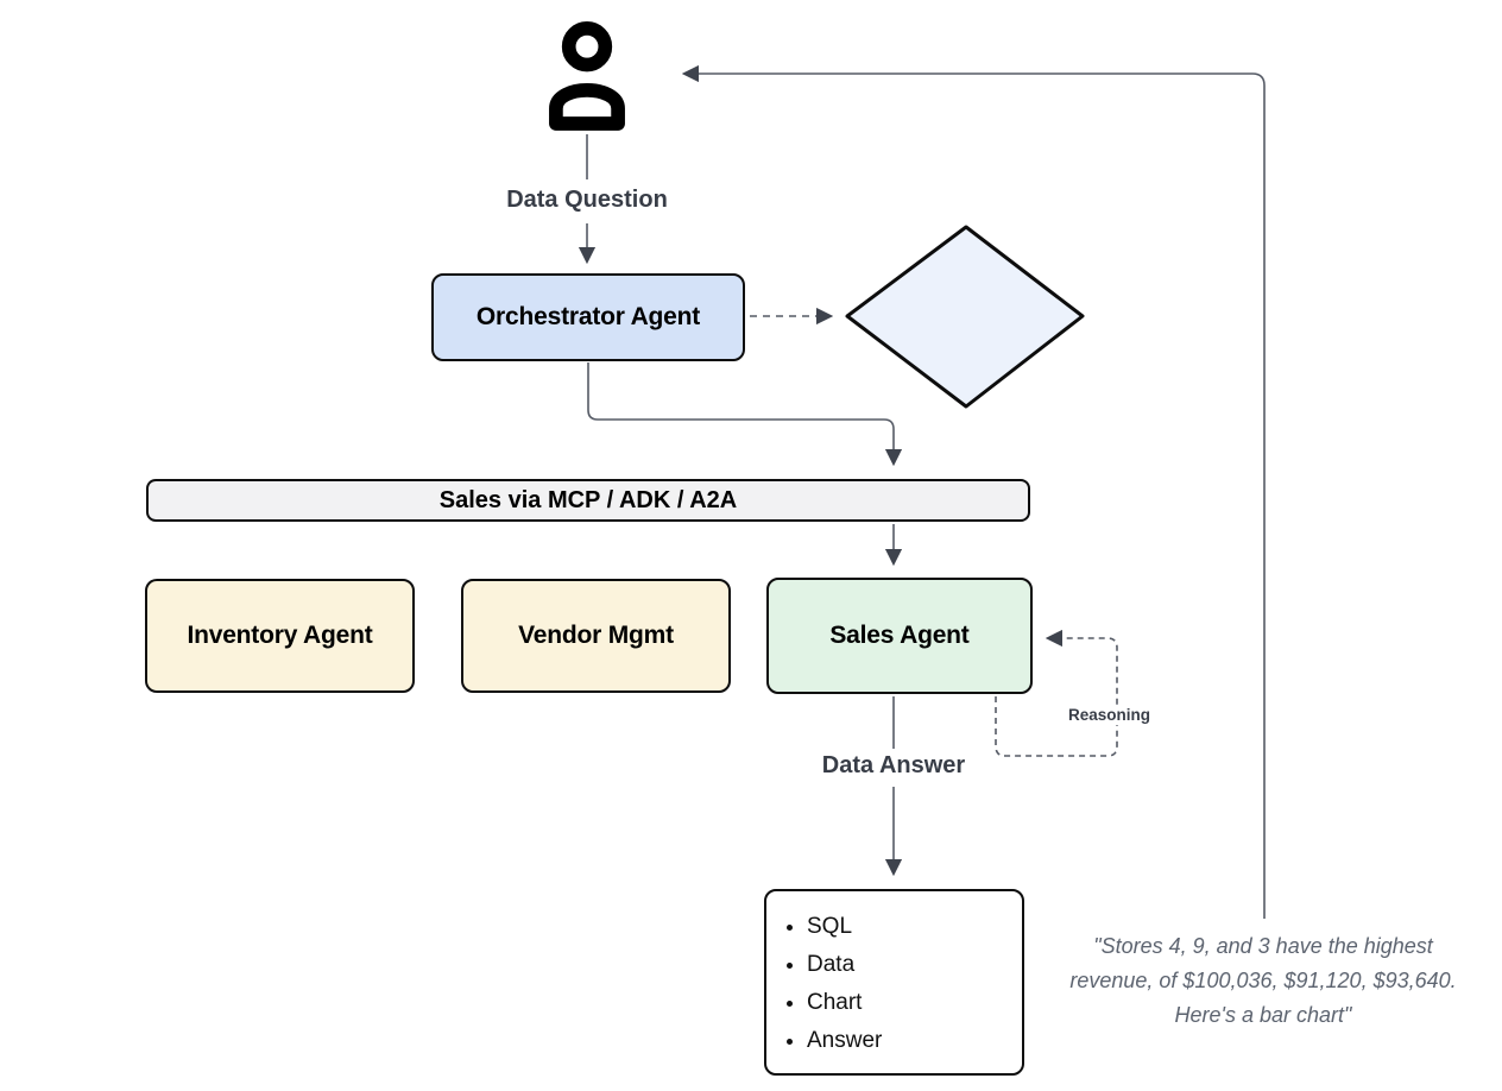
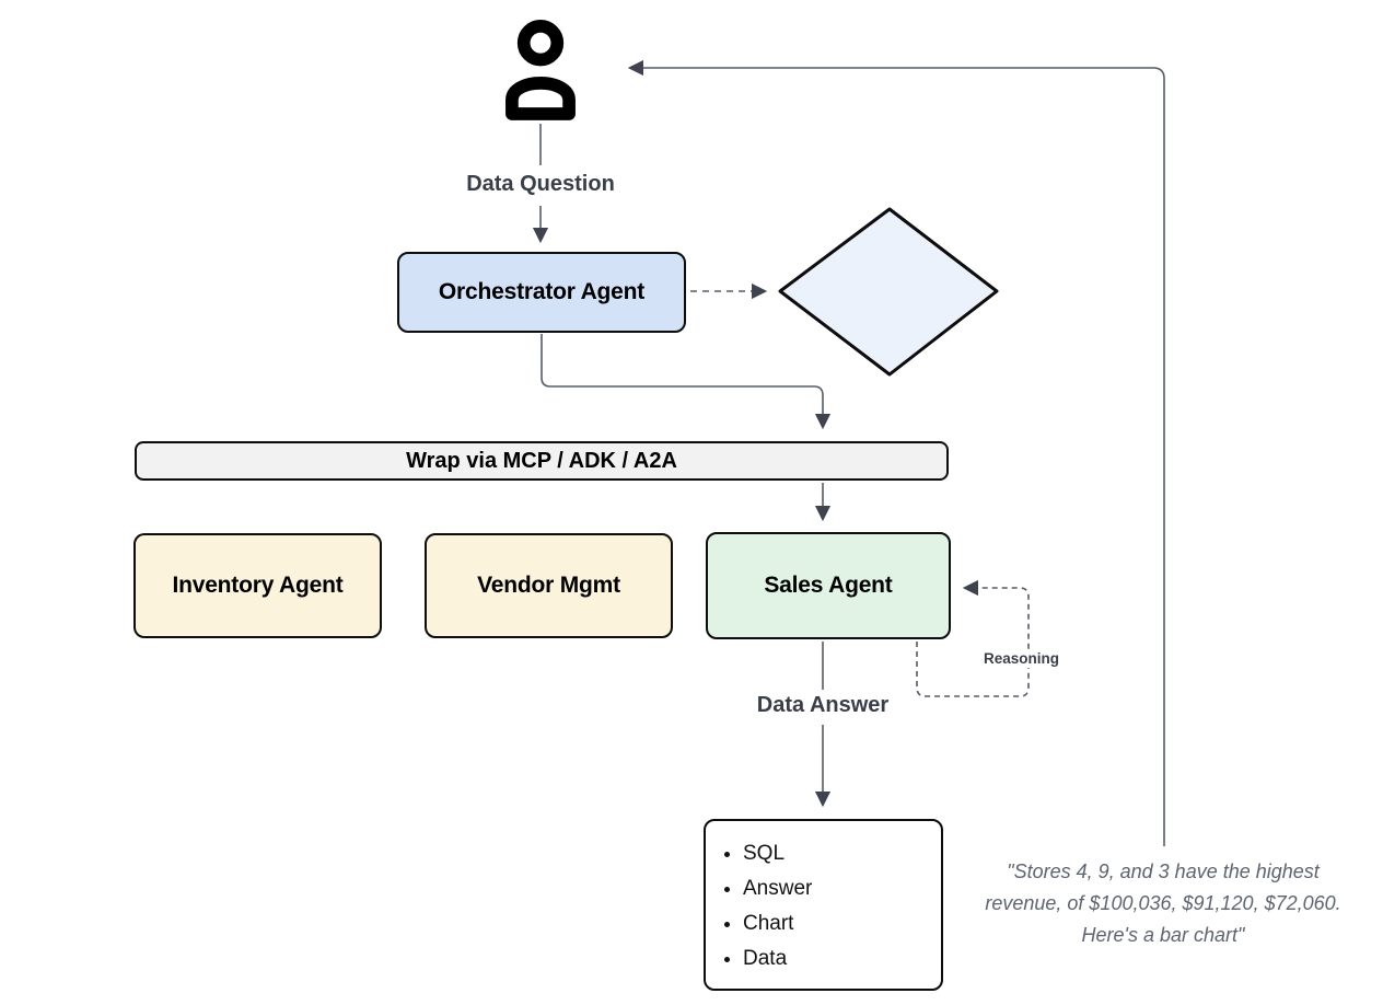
- "Stores 4, 9, and 3 have the highest revenue, of $100,036, $91,120, $93,640. Here's a bar chart"
+ "Stores 4, 9, and 3 have the highest revenue, of $100,036, $91,120, $72,060. Here's a bar chart"
  Data Question
  Data Answer
  Reasoning
  Orchestrator Agent
- Sales via MCP / ADK / A2A
+ Wrap via MCP / ADK / A2A
  Inventory Agent
  Vendor Mgmt
  Sales Agent
  SQL
- Data
+ Answer
  Chart
- Answer
+ Data
